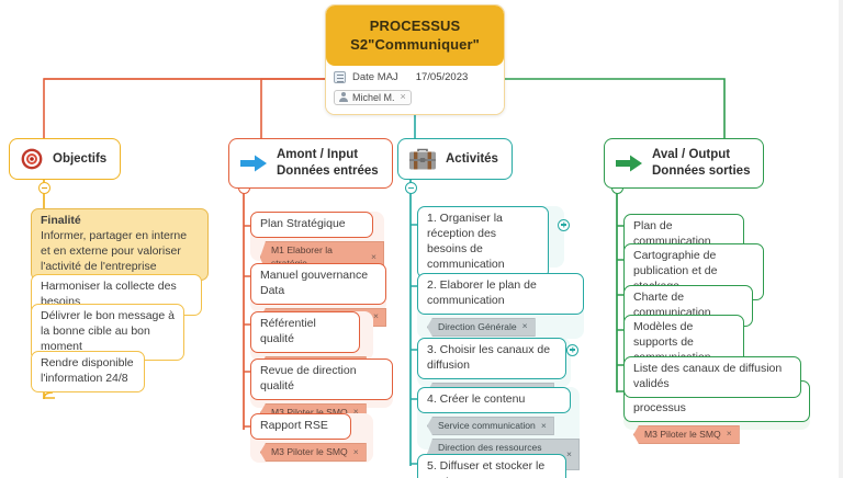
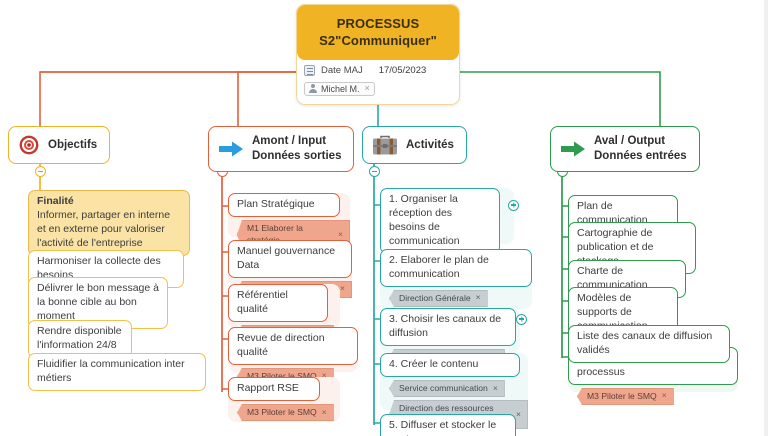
  PROCESSUS
  S2"Communiquer"
  Date MAJ
  17/05/2023
  Michel M.
  ×
  Objectifs
  Amont / Input
- Données entrées
+ Données sorties
  Activités
  Aval / Output
- Données sorties
+ Données entrées
  Finalité
  Informer, partager en interne et en externe pour valoriser l'activité de l'entreprise
  Harmoniser la collecte des besoins
  Délivrer le bon message à la bonne cible au bon moment
  Rendre disponible l'information 24/8
+ Fluidifier la communication inter métiers
  Plan Stratégique
  ×
  Manuel gouvernance Data
  ×
  Référentiel qualité
  Revue de direction qualité
  ×
  Rapport RSE
  M3 Piloter le SMQ
  ×
  1. Organiser la réception des besoins de communication
  2. Elaborer le plan de communication
  Direction Générale
  ×
  3. Choisir les canaux de diffusion
  4. Créer le contenu
  Service communication
  ×
  Direction des ressources
  ×
  5. Diffuser et stocker le
  Plan de communication
  Cartographie de publication et de
  Charte de communication
  Liste des canaux de diffusion validés
  M3 Piloter le SMQ
  ×
